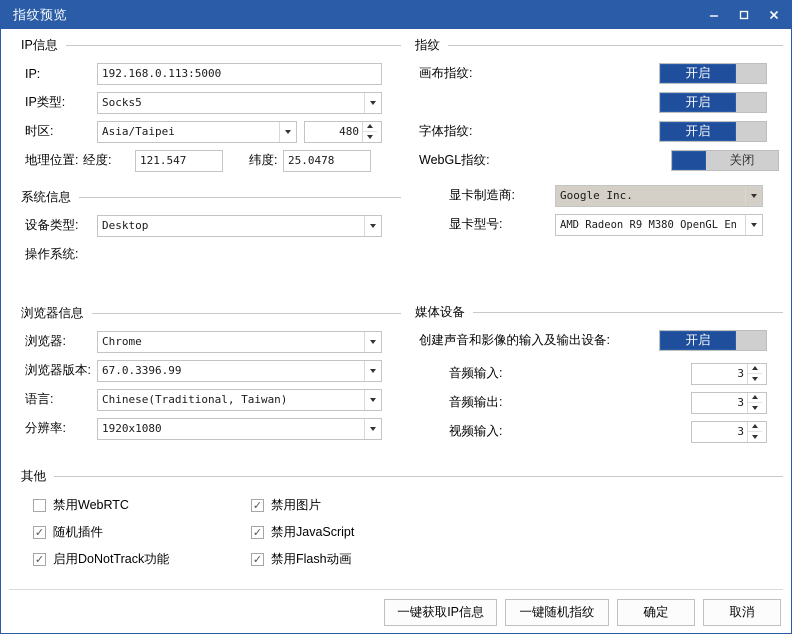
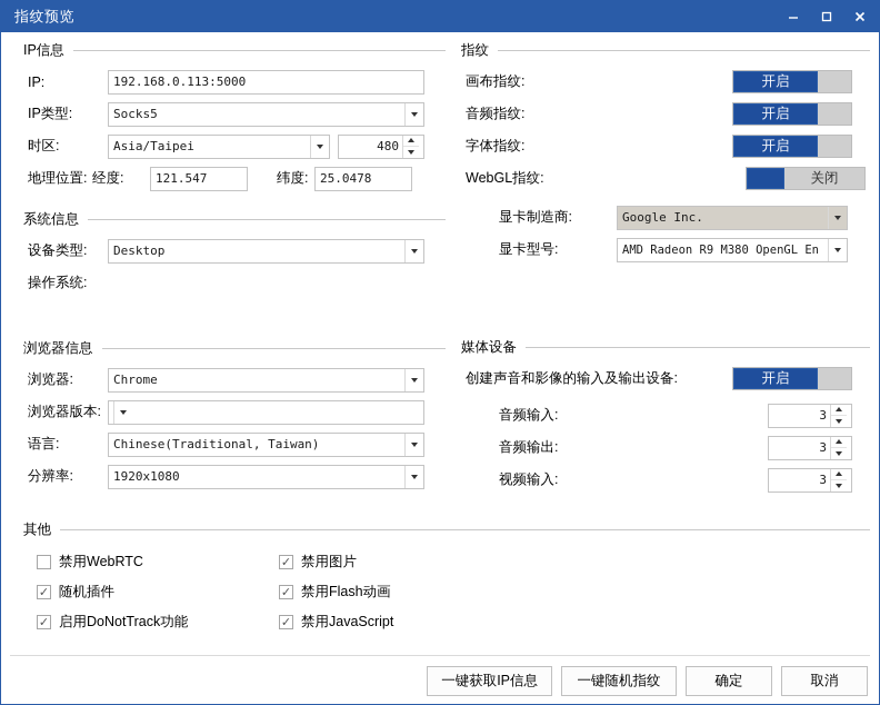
  指纹预览
  IP信息
  IP:
  192.168.0.113:5000
  IP类型:
  Socks5
  时区:
  Asia/Taipei
  480
  地理位置:
  经度:
  121.547
  纬度:
  25.0478
  系统信息
  设备类型:
  Desktop
  操作系统:
  浏览器信息
  浏览器:
  Chrome
  浏览器版本:
- 67.0.3396.99
  语言:
  Chinese(Traditional, Taiwan)
  分辨率:
  1920x1080
  指纹
  画布指纹:
  开启
+ 音频指纹:
  开启
  字体指纹:
  开启
  WebGL指纹:
  关闭
  显卡制造商:
  Google Inc.
  显卡型号:
  AMD Radeon R9 M380 OpenGL En
  媒体设备
  创建声音和影像的输入及输出设备:
  开启
  音频输入:
  3
  音频输出:
  3
  视频输入:
  3
  其他
  禁用WebRTC
  ✓
  禁用图片
  ✓
  随机插件
  ✓
- 禁用JavaScript
+ 禁用Flash动画
  ✓
  启用DoNotTrack功能
  ✓
- 禁用Flash动画
+ 禁用JavaScript
  一键获取IP信息
  一键随机指纹
  确定
  取消
